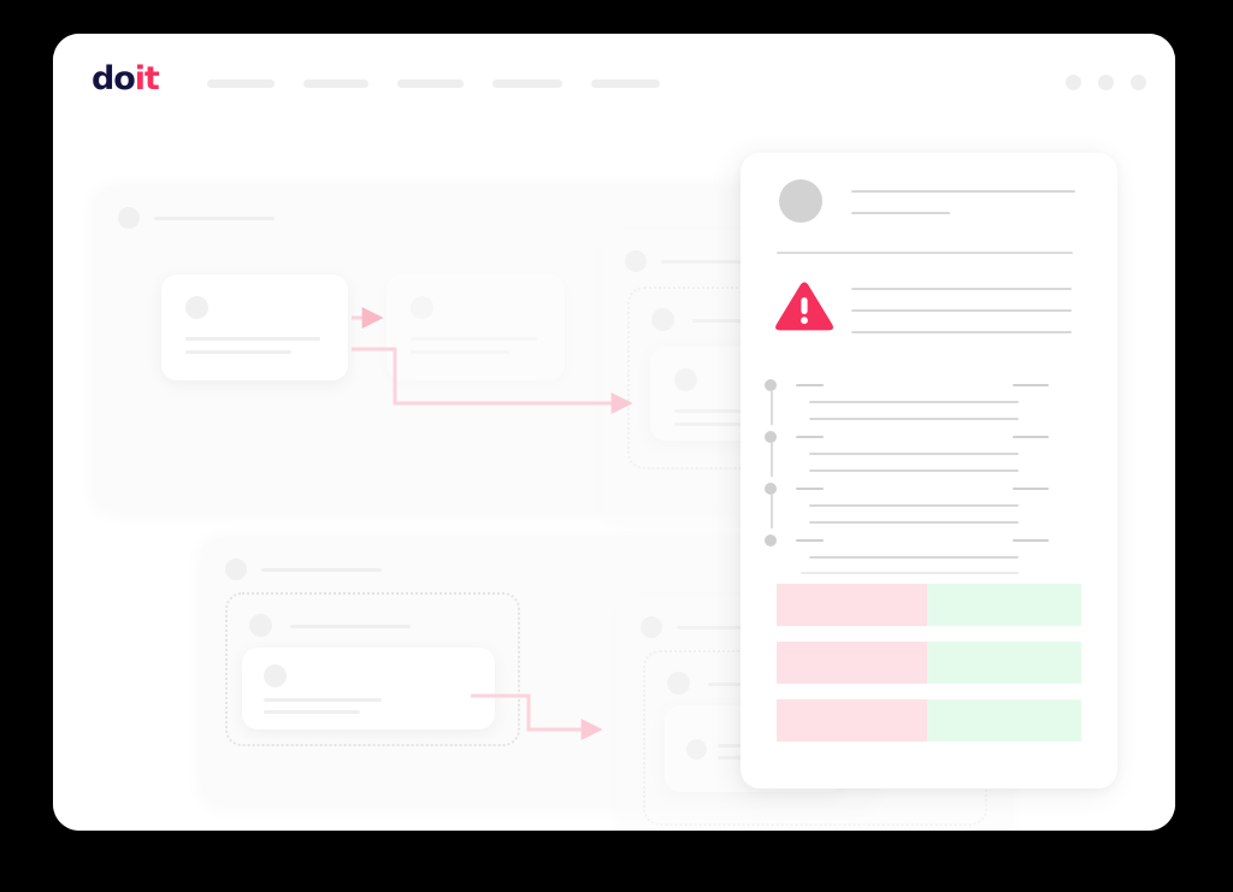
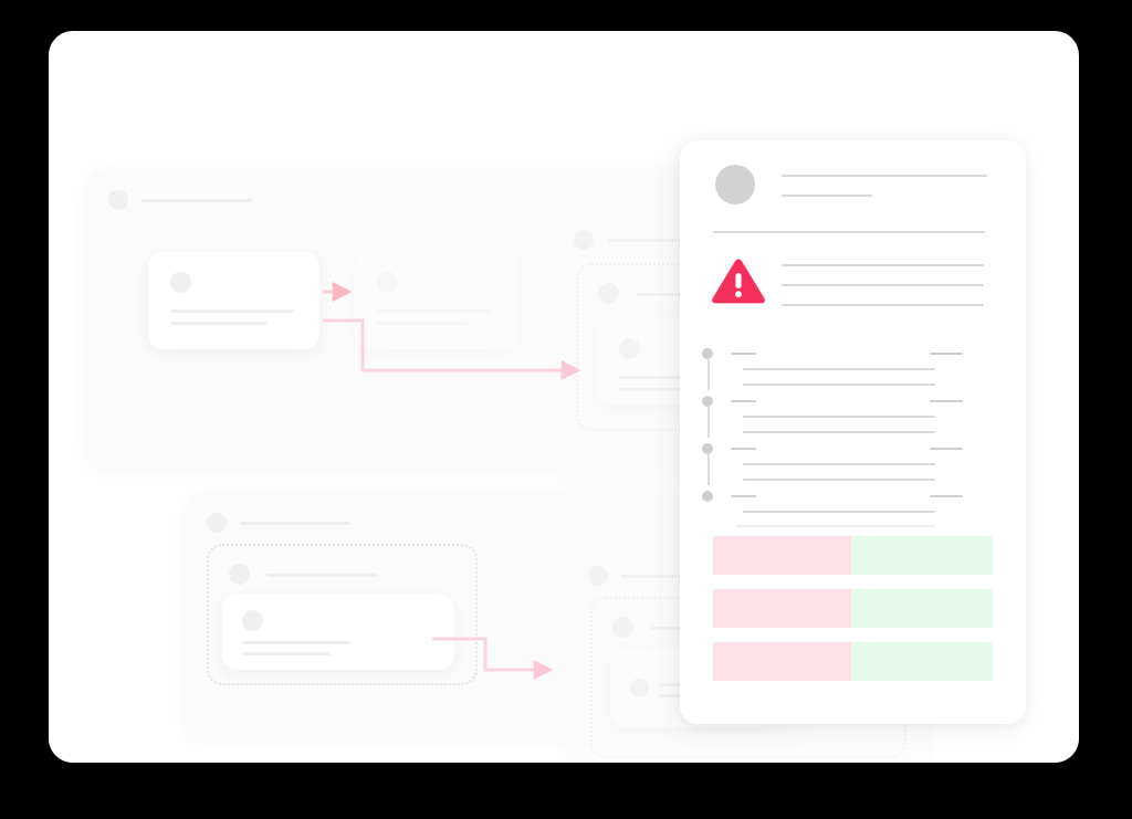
- doit
